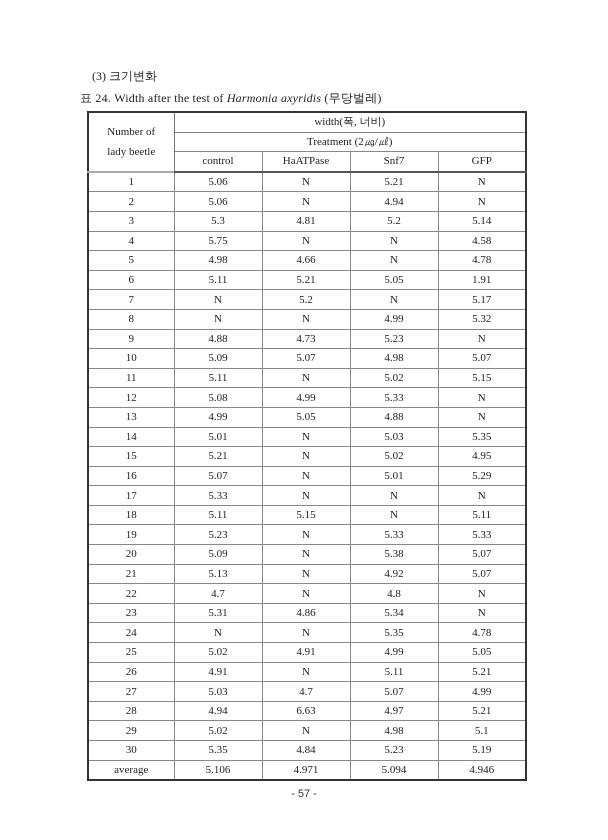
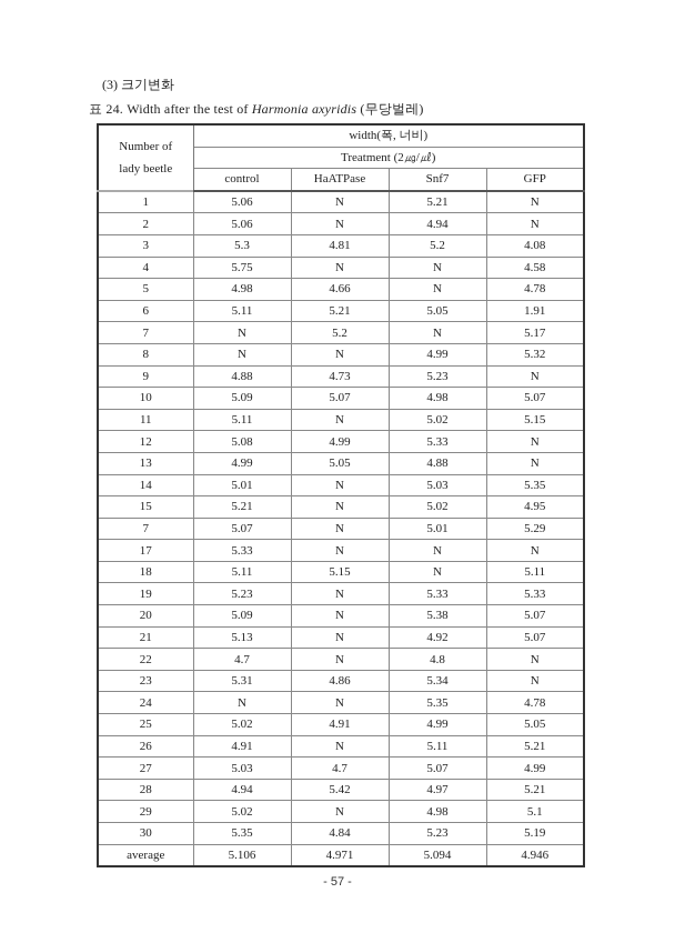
  (3) 크기변화
  표 24. Width after the test of Harmonia axyridis (무당벌레)
  Number of lady beetle	width(폭, 너비)
  Treatment (2㎍/㎕)
  control	HaATPase	Snf7	GFP
  1	5.06	N	5.21	N
  2	5.06	N	4.94	N
- 3	5.3	4.81	5.2	5.14
+ 3	5.3	4.81	5.2	4.08
  4	5.75	N	N	4.58
  5	4.98	4.66	N	4.78
  6	5.11	5.21	5.05	1.91
  7	N	5.2	N	5.17
  8	N	N	4.99	5.32
  9	4.88	4.73	5.23	N
  10	5.09	5.07	4.98	5.07
  11	5.11	N	5.02	5.15
  12	5.08	4.99	5.33	N
  13	4.99	5.05	4.88	N
  14	5.01	N	5.03	5.35
  15	5.21	N	5.02	4.95
- 16	5.07	N	5.01	5.29
+ 7	5.07	N	5.01	5.29
  17	5.33	N	N	N
  18	5.11	5.15	N	5.11
  19	5.23	N	5.33	5.33
  20	5.09	N	5.38	5.07
  21	5.13	N	4.92	5.07
  22	4.7	N	4.8	N
  23	5.31	4.86	5.34	N
  24	N	N	5.35	4.78
  25	5.02	4.91	4.99	5.05
  26	4.91	N	5.11	5.21
  27	5.03	4.7	5.07	4.99
- 28	4.94	6.63	4.97	5.21
+ 28	4.94	5.42	4.97	5.21
  29	5.02	N	4.98	5.1
  30	5.35	4.84	5.23	5.19
  average	5.106	4.971	5.094	4.946
  - 57 -
